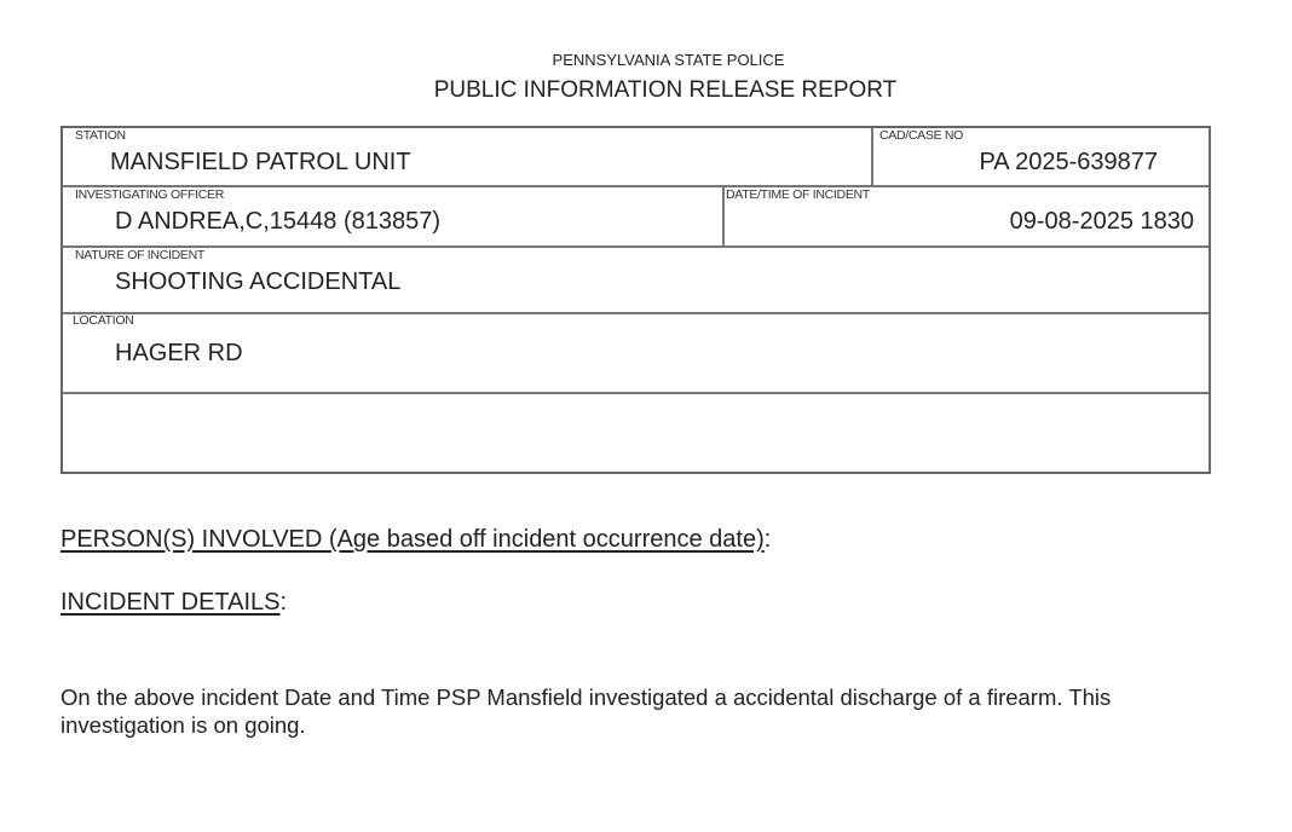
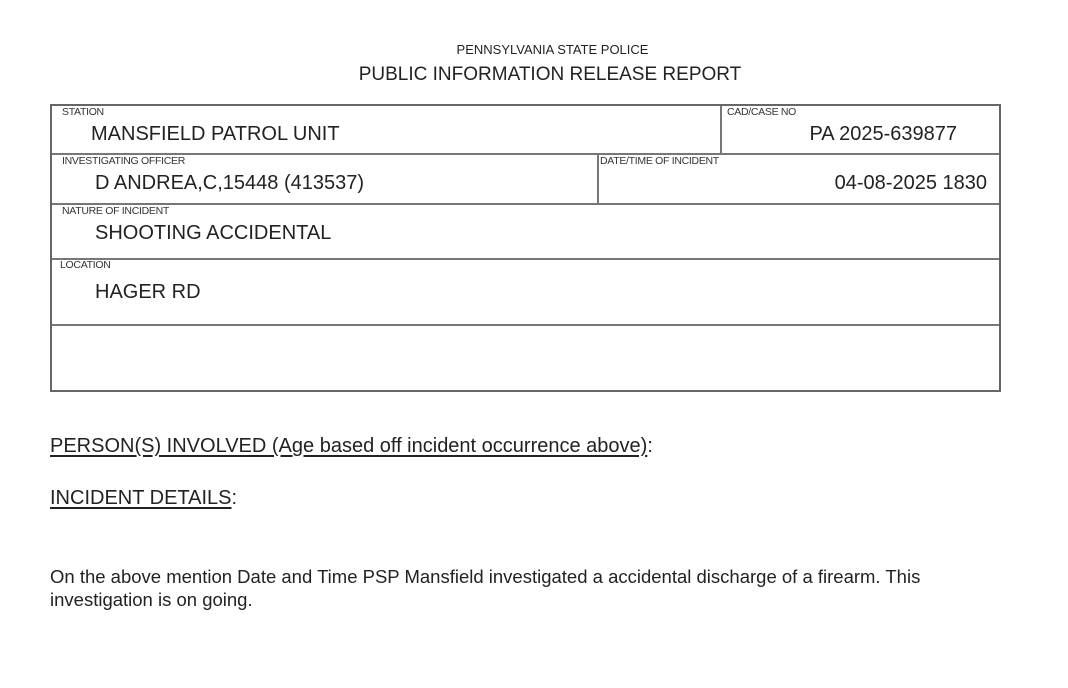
  PENNSYLVANIA STATE POLICE
  PUBLIC INFORMATION RELEASE REPORT
  STATION
  MANSFIELD PATROL UNIT
  CAD/CASE NO
  PA 2025-639877
  INVESTIGATING OFFICER
- D ANDREA,C,15448 (813857)
+ D ANDREA,C,15448 (413537)
  DATE/TIME OF INCIDENT
- 09-08-2025 1830
+ 04-08-2025 1830
  NATURE OF INCIDENT
  SHOOTING ACCIDENTAL
  LOCATION
  HAGER RD
- PERSON(S) INVOLVED (Age based off incident occurrence date):
+ PERSON(S) INVOLVED (Age based off incident occurrence above):
  INCIDENT DETAILS:
- On the above incident Date and Time PSP Mansfield investigated a accidental discharge of a firearm. This investigation is on going.
+ On the above mention Date and Time PSP Mansfield investigated a accidental discharge of a firearm. This investigation is on going.
